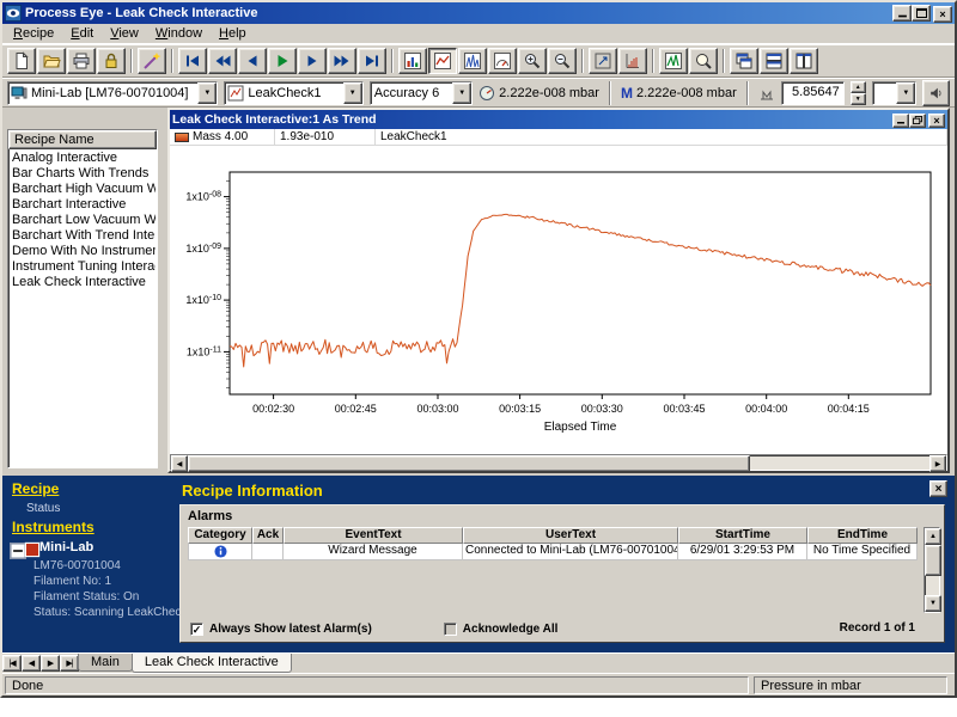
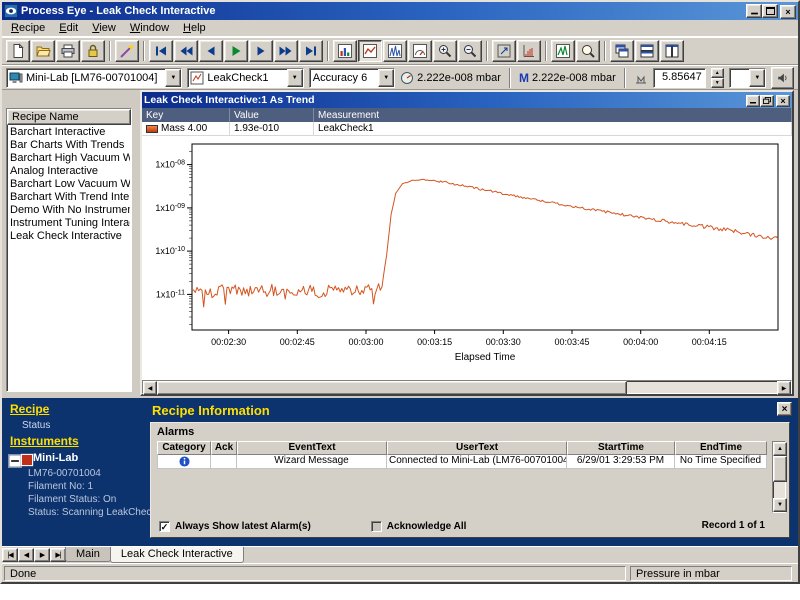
  Process Eye - Leak Check Interactive
  ×
  Recipe
  Edit
  View
  Window
  Help
  Mini-Lab [LM76-00701004]
  LeakCheck1
  Accuracy 6
  2.222e-008 mbar
  M
  2.222e-008 mbar
  5.85647
  Recipe Name
- Analog Interactive
+ Barchart Interactive
  Bar Charts With Trends
  Barchart High Vacuum W
- Barchart Interactive
+ Analog Interactive
  Barchart Low Vacuum W
  Barchart With Trend Inte
  Demo With No Instrume
  Instrument Tuning Intera
  Leak Check Interactive
  Leak Check Interactive:1 As Trend
  ×
+ Key
+ Value
+ Measurement
  Mass 4.00
  1.93e-010
  LeakCheck1
  00:02:30
  00:02:45
  00:03:00
  00:03:15
  00:03:30
  00:03:45
  00:04:00
  00:04:15
  Elapsed Time
  Recipe
  Status
  Instruments
  Mini-Lab
  LM76-00701004
  Filament No: 1
  Filament Status: On
  Status: Scanning LeakChec
  Recipe Information
  ×
  Alarms
  Category
  Ack
  EventText
  UserText
  StartTime
  EndTime
  Wizard Message
  Connected to Mini-Lab (LM76-00701004
  6/29/01 3:29:53 PM
  No Time Specified
  ✓
  Always Show latest Alarm(s)
  Acknowledge All
  Record 1 of 1
  Main
  Leak Check Interactive
  Done
  Pressure in mbar
